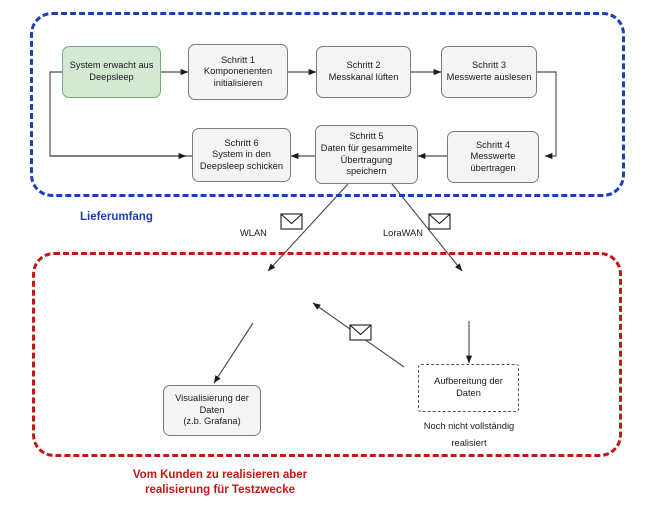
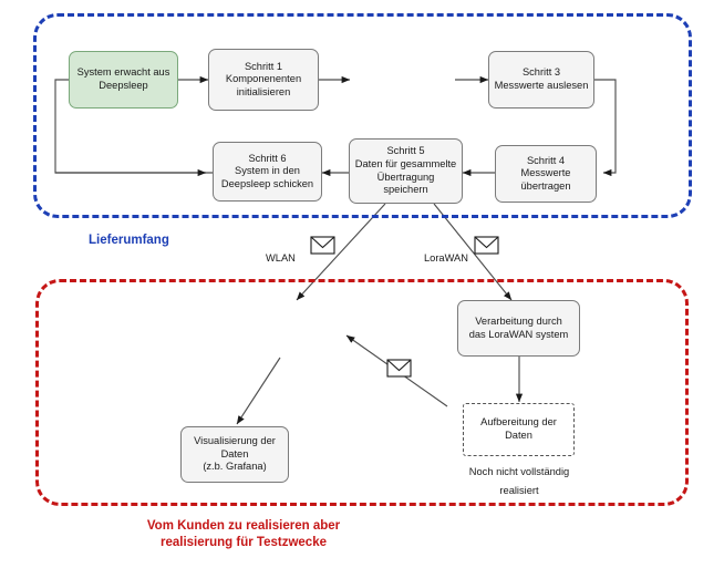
  Lieferumfang
  Vom Kunden zu realisieren aber
  realisierung für Testzwecke
  System erwacht aus
  Deepsleep
  Schritt 1
  Komponenenten
  initialisieren
- Schritt 2
- Messkanal lüften
  Schritt 3
  Messwerte auslesen
  Schritt 4
  Messwerte
  übertragen
  Schritt 5
  Daten für gesammelte
  Übertragung
  speichern
  Schritt 6
  System in den
  Deepsleep schicken
  WLAN
  LoraWAN
+ Verarbeitung durch
+ das LoraWAN system
  Aufbereitung der
  Daten
  Noch nicht vollständig
  realisiert
  Visualisierung der
  Daten
  (z.b. Grafana)
